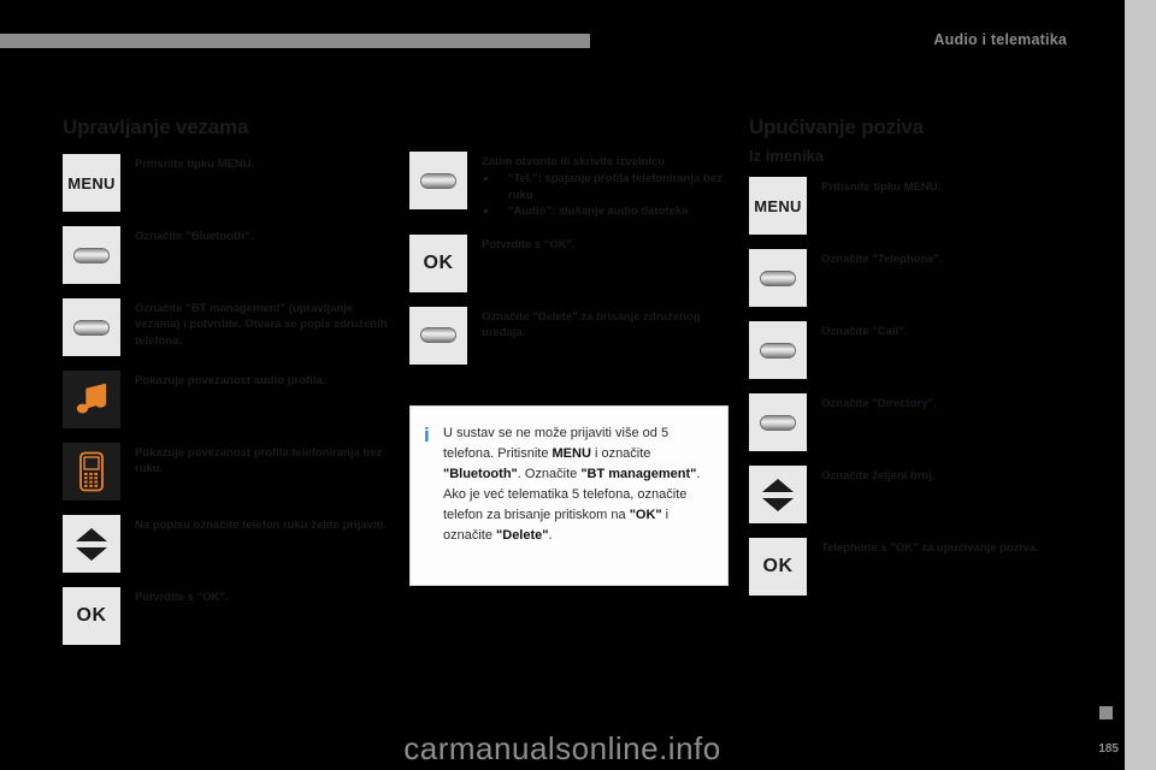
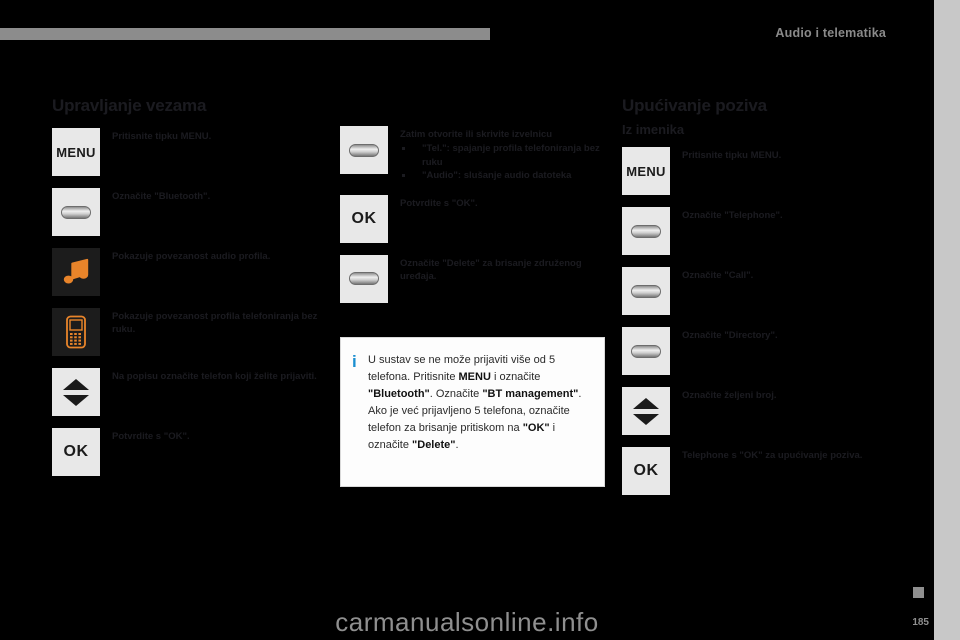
  Audio i telematika
  Upravljanje vezama
  MENU
  Pritisnite tipku MENU.
  Označite "Bluetooth".
- Označite "BT management" (upravljanje vezama) i potvrdite. Otvara se popis združenih telefona.
  Pokazuje povezanost audio profila.
  Pokazuje povezanost profila telefoniranja bez ruku.
- Na popisu označite telefon ruku želite prijaviti.
+ Na popisu označite telefon koji želite prijaviti.
  OK
  Potvrdite s "OK".
  Zatim otvorite ili skrivite izvelnicu
  "Tel.": spajanje profila telefoniranja bez ruku
  "Audio": slušanje audio datoteka
  OK
  Potvrdite s "OK".
  Označite "Delete" za brisanje združenog uređaja.
  i
- U sustav se ne može prijaviti više od 5 telefona. Pritisnite MENU i označite "Bluetooth". Označite "BT management". Ako je već telematika 5 telefona, označite telefon za brisanje pritiskom na "OK" i označite "Delete".
+ U sustav se ne može prijaviti više od 5 telefona. Pritisnite MENU i označite "Bluetooth". Označite "BT management". Ako je već prijavljeno 5 telefona, označite telefon za brisanje pritiskom na "OK" i označite "Delete".
  Upućivanje poziva
  Iz imenika
  MENU
  Pritisnite tipku MENU.
  Označite "Telephone".
  Označite "Call".
  Označite "Directory".
  Označite željeni broj.
  OK
  Telephone s "OK" za upućivanje poziva.
  carmanualsonline.info
  185
